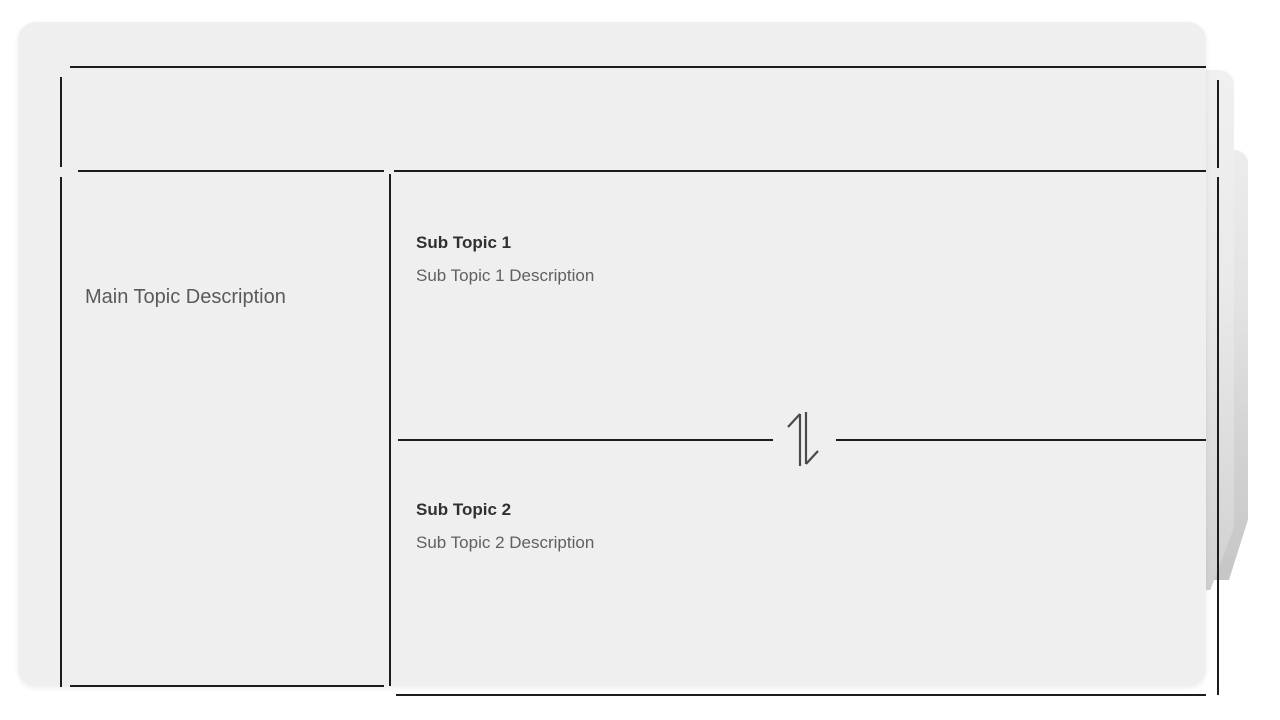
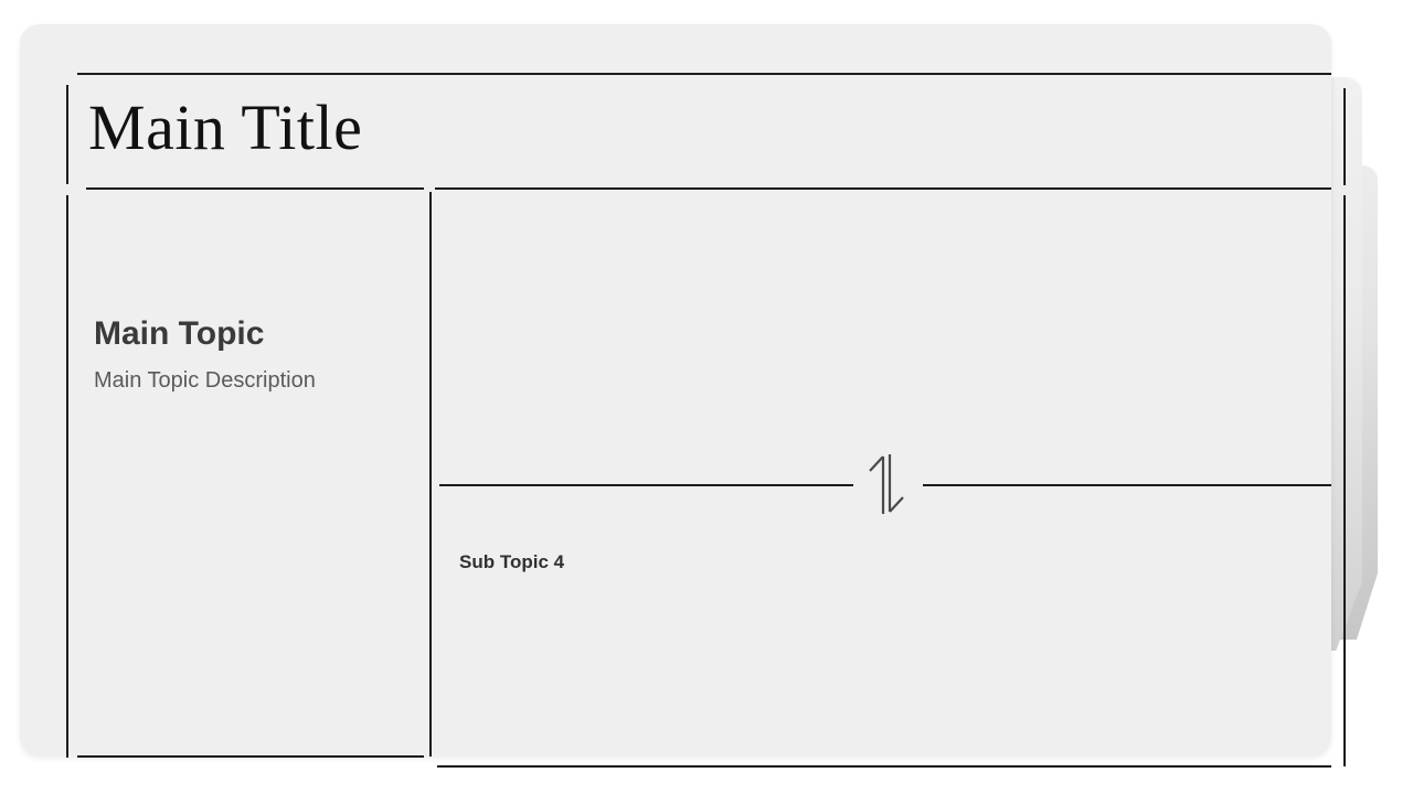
+ Main Title
+ Main Topic
  Main Topic Description
- Sub Topic 1
- Sub Topic 1 Description
- Sub Topic 2
+ Sub Topic 4
- Sub Topic 2 Description
